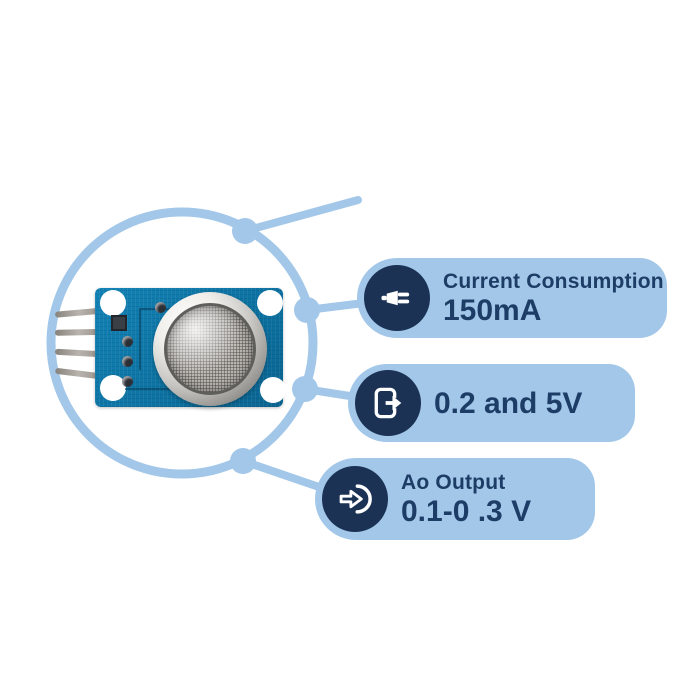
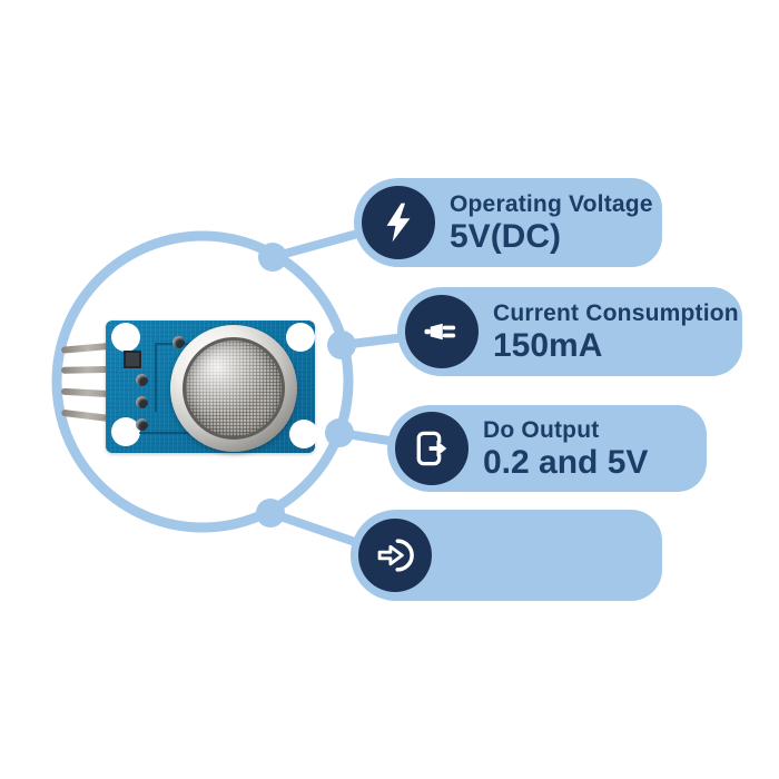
+ Operating Voltage
+ 5V(DC)
  Current Consumption
  150mA
+ Do Output
  0.2 and 5V
- Ao Output
- 0.1-0 .3 V
